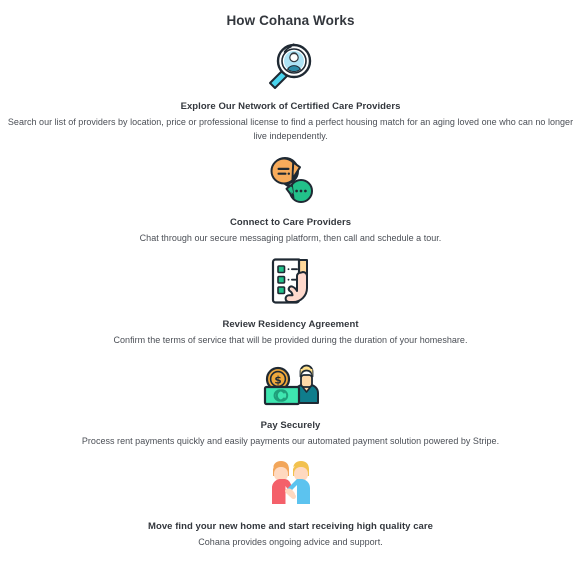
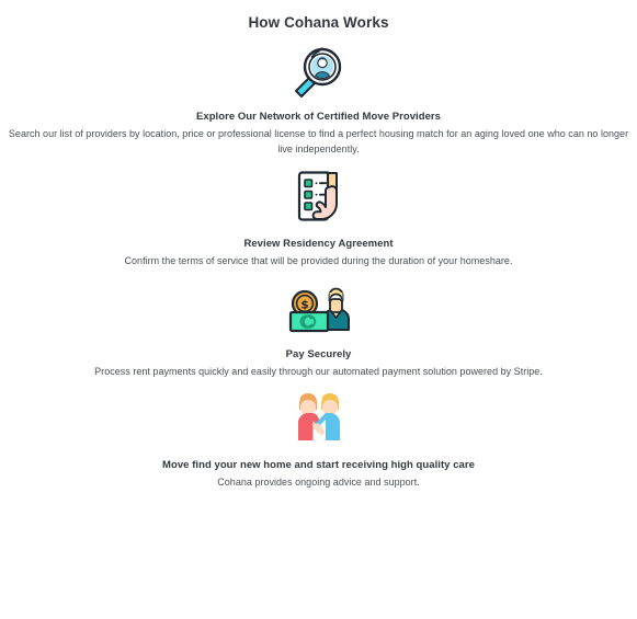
  How Cohana Works
- Explore Our Network of Certified Care Providers
+ Explore Our Network of Certified Move Providers
  Search our list of providers by location, price or professional license to find a perfect housing match for an aging loved one who can no longer live independently.
- Connect to Care Providers
- Chat through our secure messaging platform, then call and schedule a tour.
  Review Residency Agreement
  Confirm the terms of service that will be provided during the duration of your homeshare.
  $
  Pay Securely
- Process rent payments quickly and easily payments our automated payment solution powered by Stripe.
+ Process rent payments quickly and easily through our automated payment solution powered by Stripe.
  Move find your new home and start receiving high quality care
  Cohana provides ongoing advice and support.
